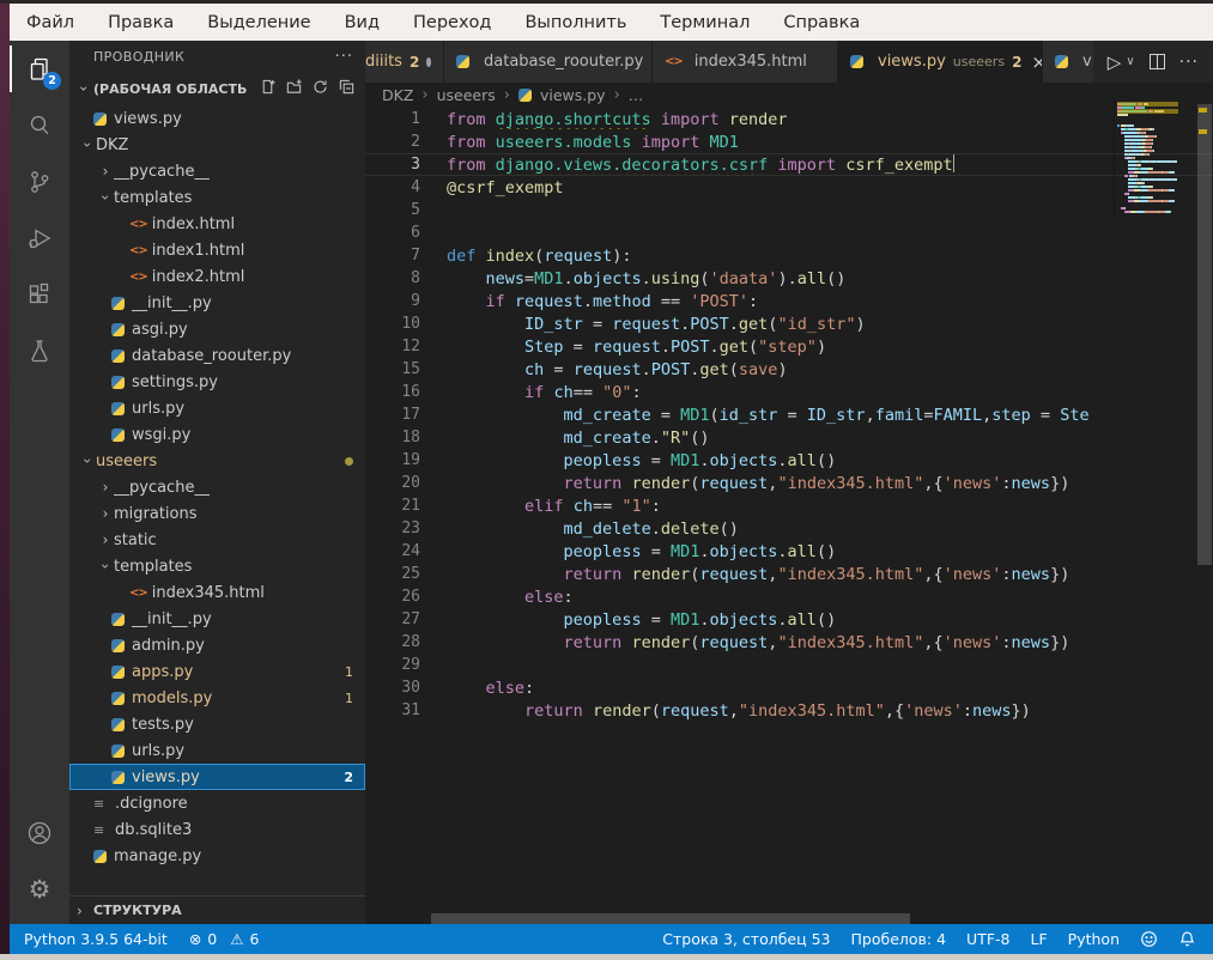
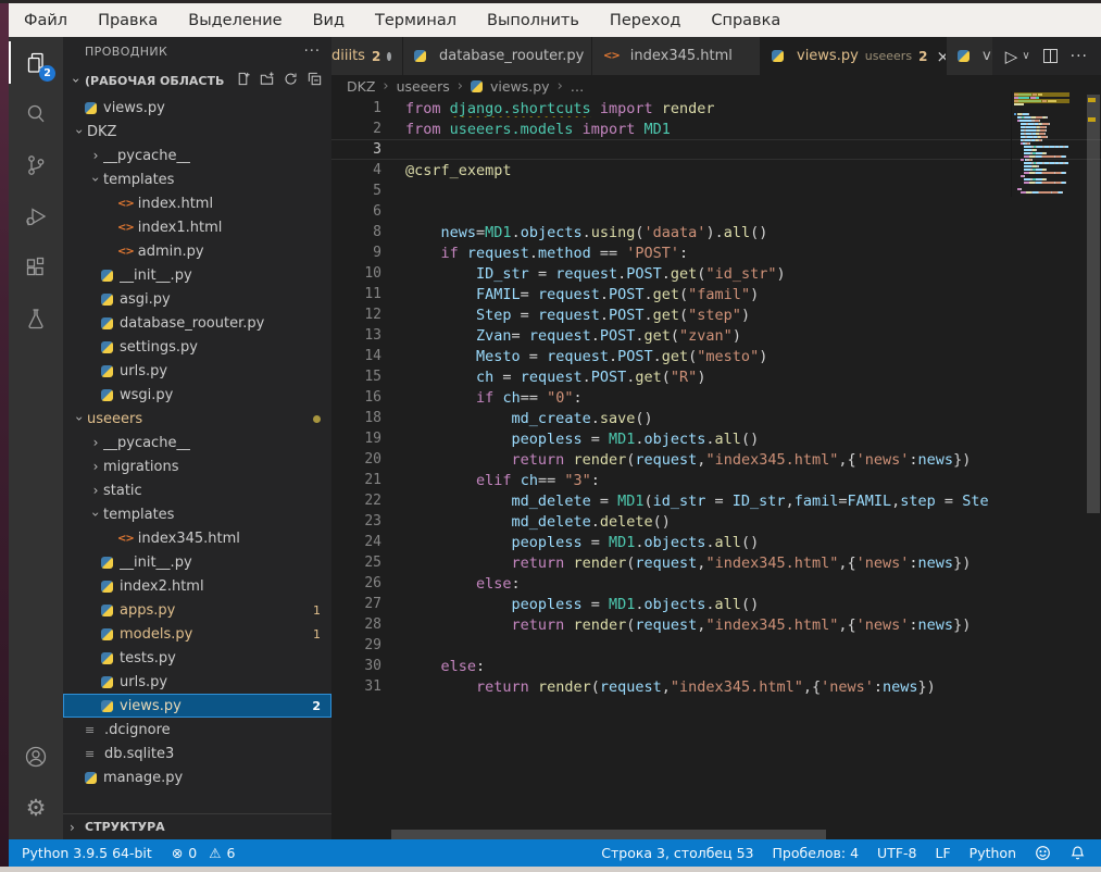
  Файл
  Правка
  Выделение
  Вид
- Переход
+ Терминал
  Выполнить
- Терминал
+ Переход
  Справка
  2
  ⚙
  ПРОВОДНИК
  ···
  (РАБОЧАЯ ОБЛАСТЬ
  views.py
  DKZ
  ›
  __pycache__
  templates
  <>
  index.html
  <>
  index1.html
  <>
- index2.html
+ admin.py
  __init__.py
  asgi.py
  database_roouter.py
  settings.py
  urls.py
  wsgi.py
  useeers
  ›
  __pycache__
  ›
  migrations
  ›
  static
  templates
  <>
  index345.html
  __init__.py
- admin.py
+ index2.html
  apps.py
  1
  models.py
  1
  tests.py
  urls.py
  views.py
  2
  ≡
  .dcignore
  ≡
  db.sqlite3
  manage.py
  ›
  СТРУКТУРА
  diiits
  2
  database_roouter.py
  <>
  index345.html
  views.py
  useeers
  2
  ×
  ▷
  ∨
  ···
  DKZ
  ›
  useeers
  ›
  views.py
  ›
  …
  1
  from django.shortcuts import render
  2
  from useeers.models import MD1
  3
- from django.views.decorators.csrf import csrf_exempt
  4
  @csrf_exempt
  5
  6
- 7
- def index(request):
  8
  news=MD1.objects.using('daata').all()
  9
  if request.method == 'POST':
  10
  ID_str = request.POST.get("id_str")
+ 11
+ FAMIL= request.POST.get("famil")
  12
  Step = request.POST.get("step")
+ 13
+ Zvan= request.POST.get("zvan")
+ 14
+ Mesto = request.POST.get("mesto")
  15
- ch = request.POST.get(save)
+ ch = request.POST.get("R")
  16
  if ch== "0":
- 17
- md_create = MD1(id_str = ID_str,famil=FAMIL,step = Ste
  18
- md_create."R"()
+ md_create.save()
  19
  peopless = MD1.objects.all()
  20
  return render(request,"index345.html",{'news':news})
  21
- elif ch== "1":
+ elif ch== "3":
+ 22
+ md_delete = MD1(id_str = ID_str,famil=FAMIL,step = Ste
  23
  md_delete.delete()
  24
  peopless = MD1.objects.all()
  25
  return render(request,"index345.html",{'news':news})
  26
  else:
  27
  peopless = MD1.objects.all()
  28
  return render(request,"index345.html",{'news':news})
  29
  30
  else:
  31
  return render(request,"index345.html",{'news':news})
  Python 3.9.5 64-bit
  ⊗
  0
  ⚠
  6
  Строка 3, столбец 53
  Пробелов: 4
  UTF-8
  LF
  Python
